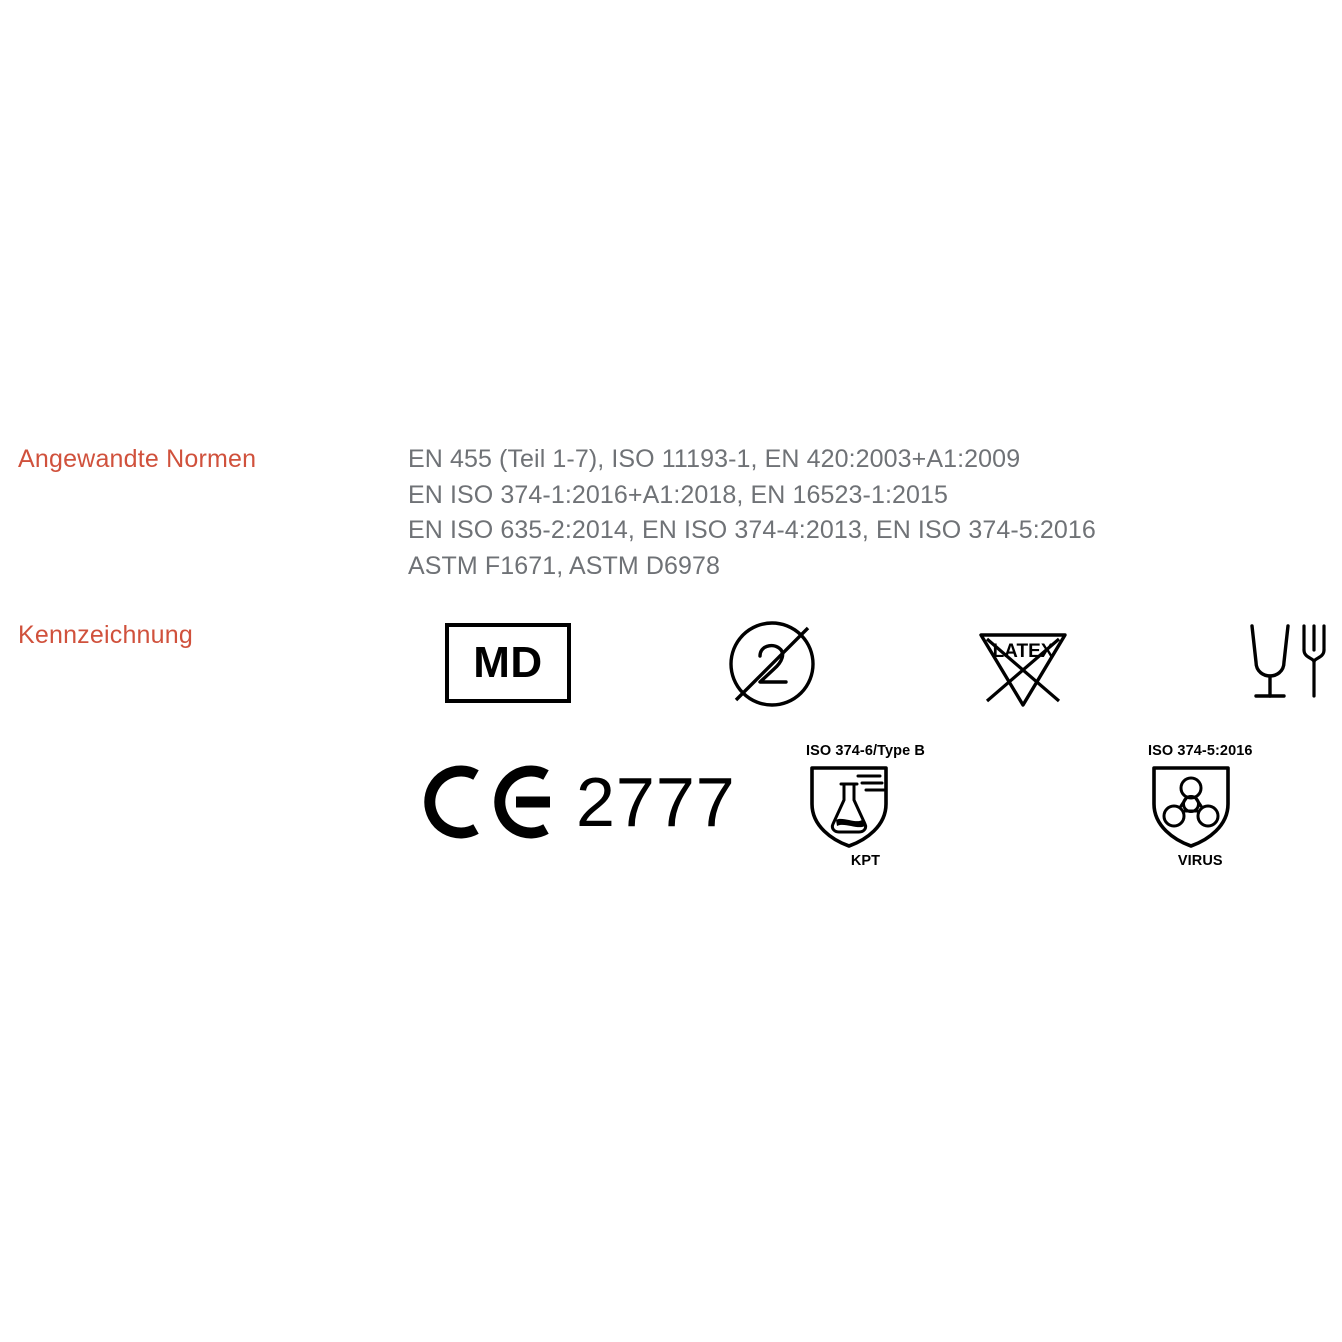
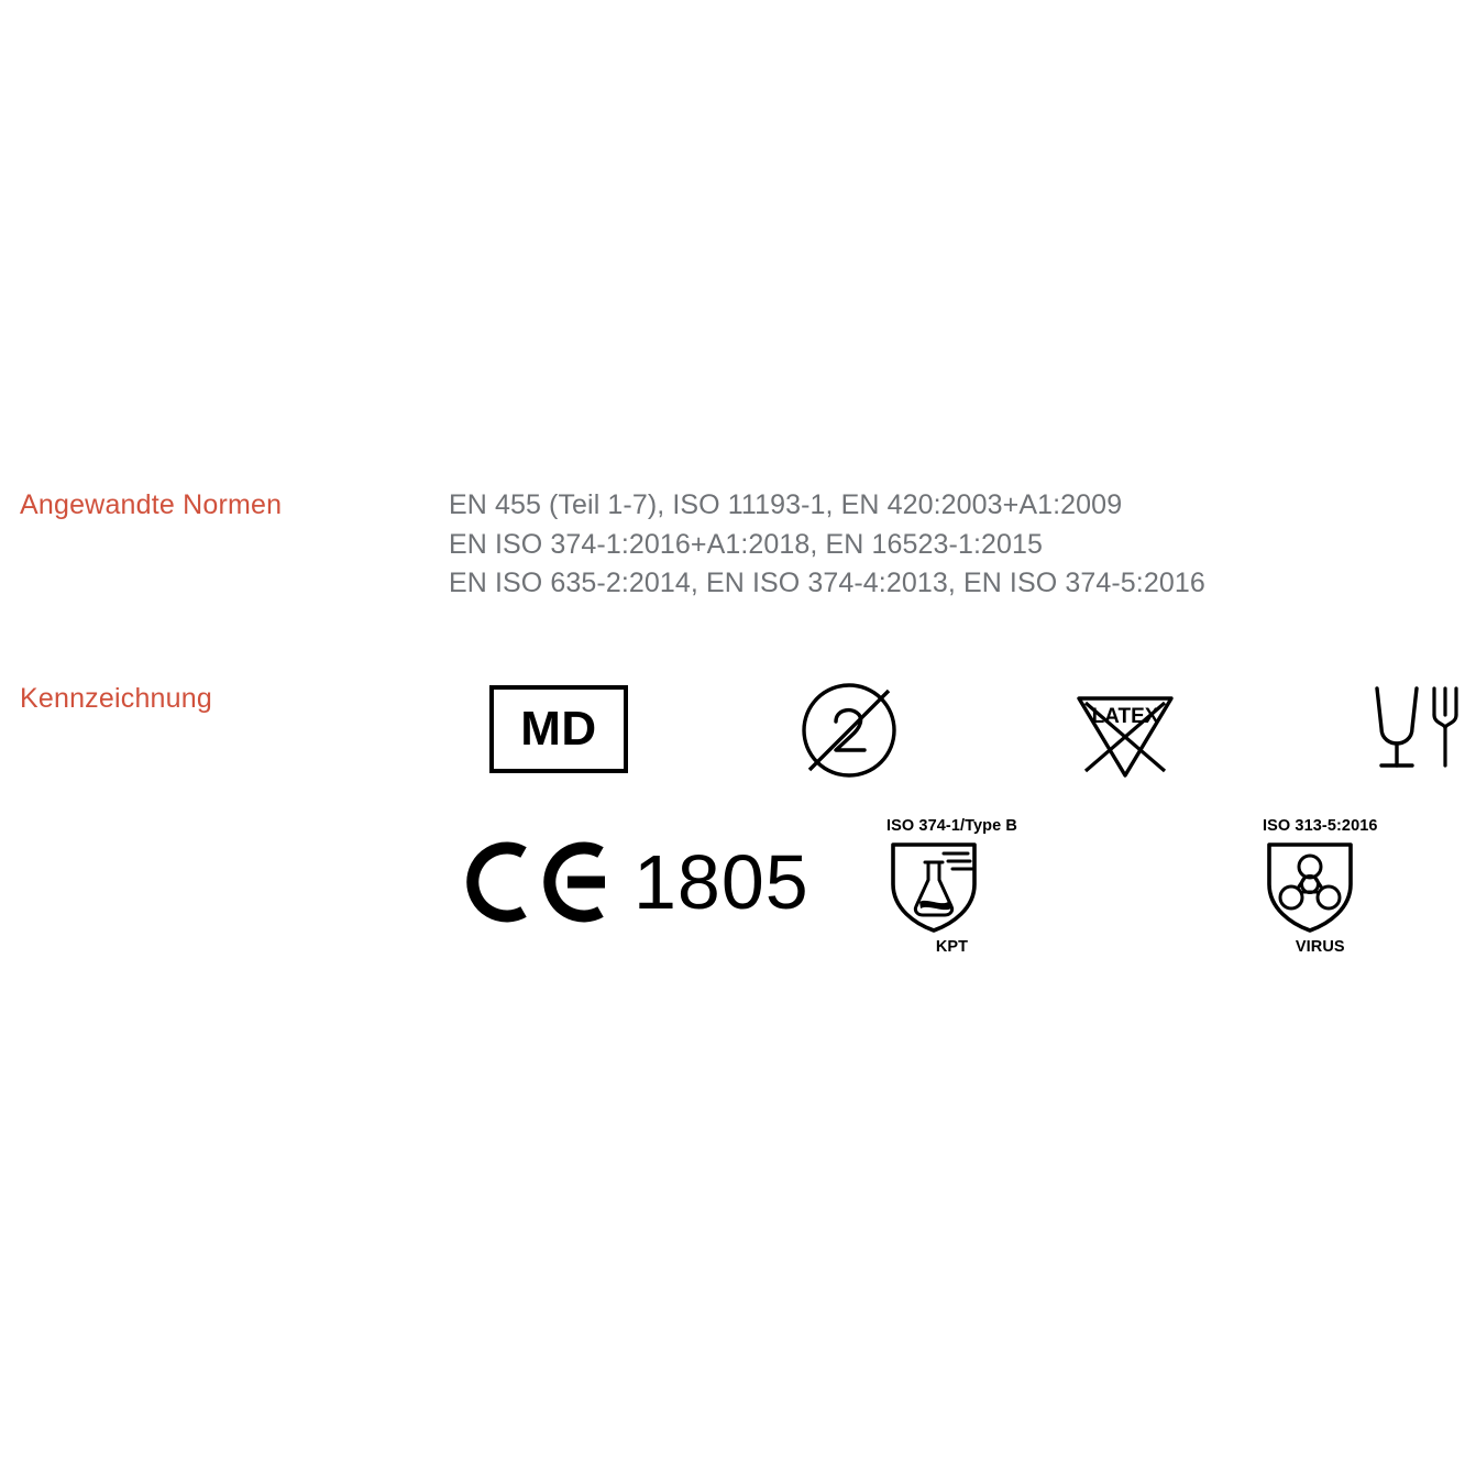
  Angewandte Normen
  EN 455 (Teil 1-7), ISO 11193-1, EN 420:2003+A1:2009
  EN ISO 374-1:2016+A1:2018, EN 16523-1:2015
  EN ISO 635-2:2014, EN ISO 374-4:2013, EN ISO 374-5:2016
- ASTM F1671, ASTM D6978
  Kennzeichnung
  MD
  LATEX
- 2777
+ 1805
- ISO 374-6/Type B
+ ISO 374-1/Type B
  KPT
- ISO 374-5:2016
+ ISO 313-5:2016
  VIRUS
